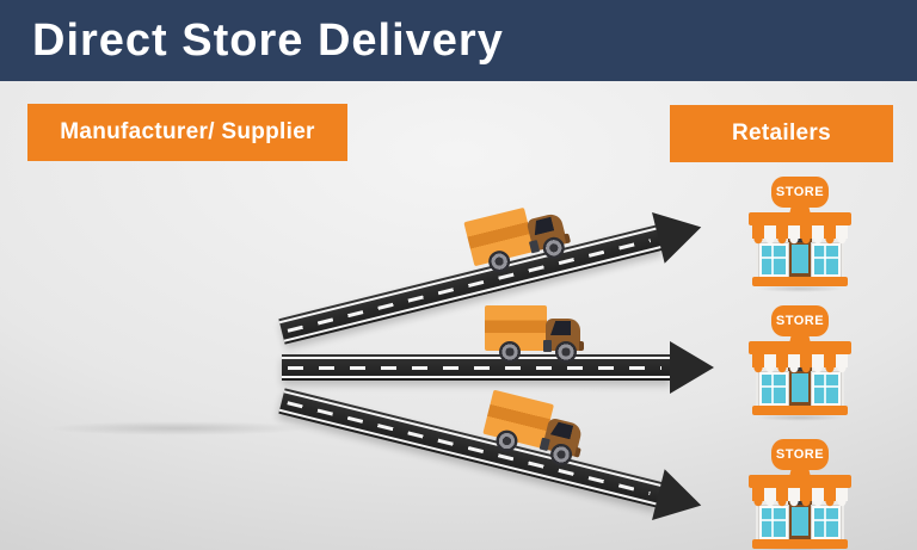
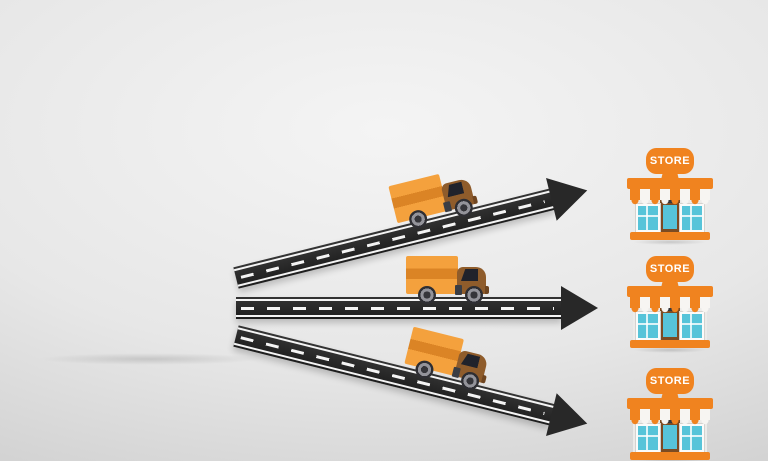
- Direct Store Delivery
- Manufacturer/ Supplier
- Retailers
  STORE
  STORE
  STORE
